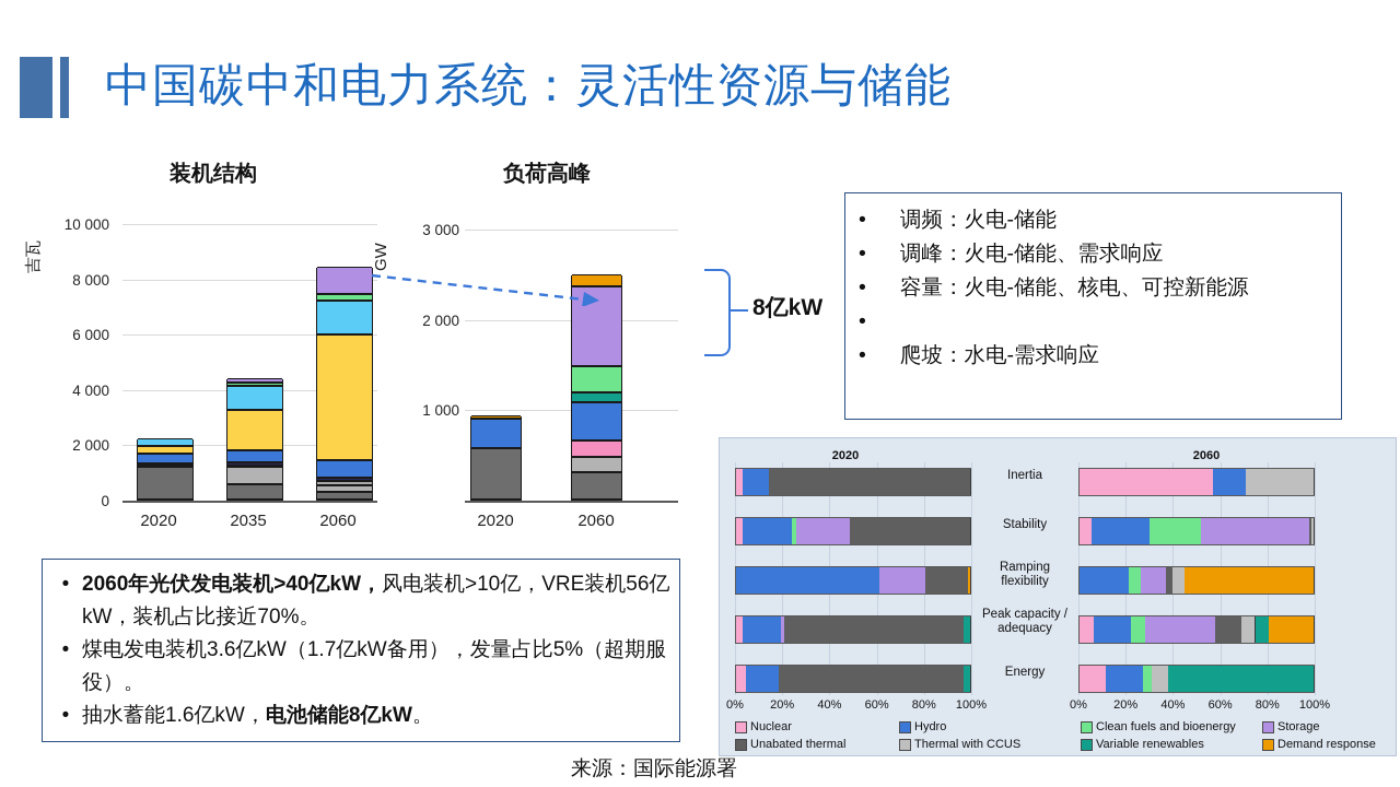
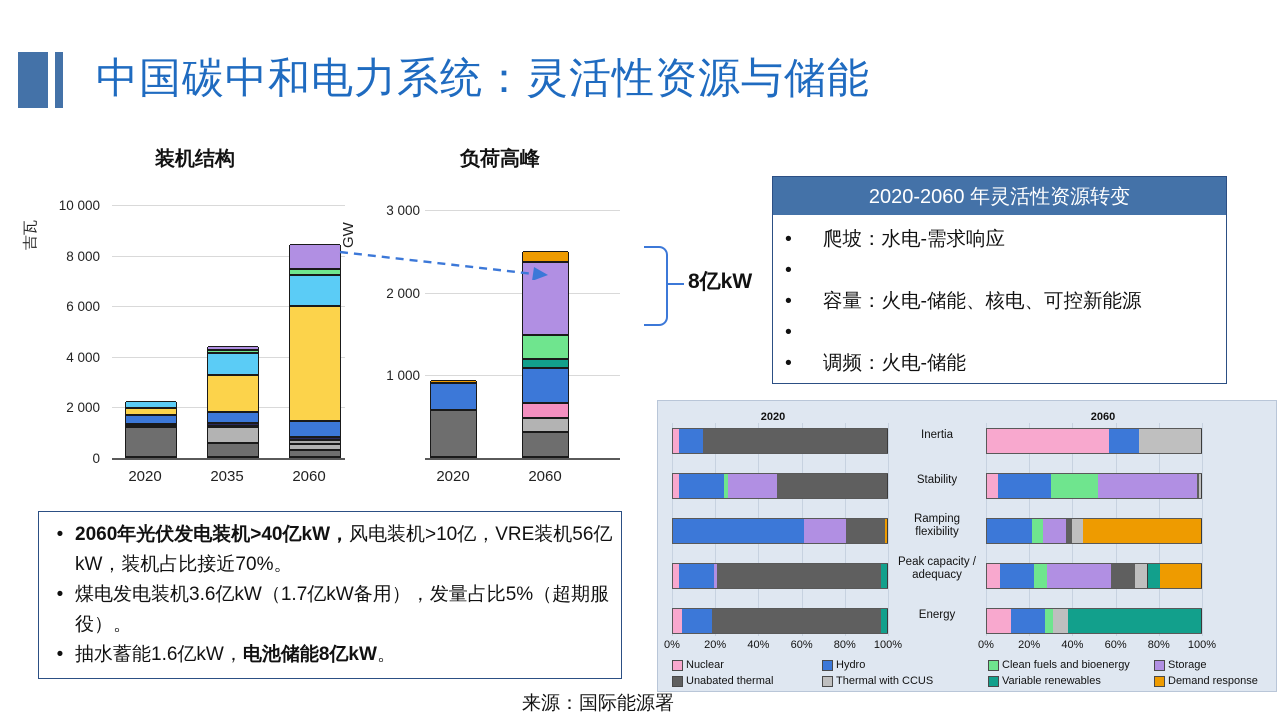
  中国碳中和电力系统：灵活性资源与储能
  装机结构
  10 000
  8 000
  6 000
  4 000
  2 000
  0
  2020
  2035
  2060
  负荷高峰
  3 000
  2 000
  1 000
  2020
  2060
  8亿kW
+ 2020-2060 年灵活性资源转变
  •
- 调频：火电-储能
+ 爬坡：水电-需求响应
  •
- 调峰：火电-储能、需求响应
  •
  容量：火电-储能、核电、可控新能源
  •
  •
- 爬坡：水电-需求响应
+ 调频：火电-储能
  •
  2060年光伏发电装机>40亿kW，风电装机>10亿，VRE装机56亿kW，装机占比接近70%。
  •
  煤电发电装机3.6亿kW（1.7亿kW备用），发量占比5%（超期服役）。
  •
  抽水蓄能1.6亿kW，电池储能8亿kW。
  来源：国际能源署
  2020
  2060
  0%
  20%
  40%
  60%
  80%
  100%
  0%
  20%
  40%
  60%
  80%
  100%
  Inertia
  Stability
  Ramping flexibility
  Peak capacity / adequacy
  Energy
  Nuclear
  Hydro
  Clean fuels and bioenergy
  Storage
  Unabated thermal
  Thermal with CCUS
  Variable renewables
  Demand response
